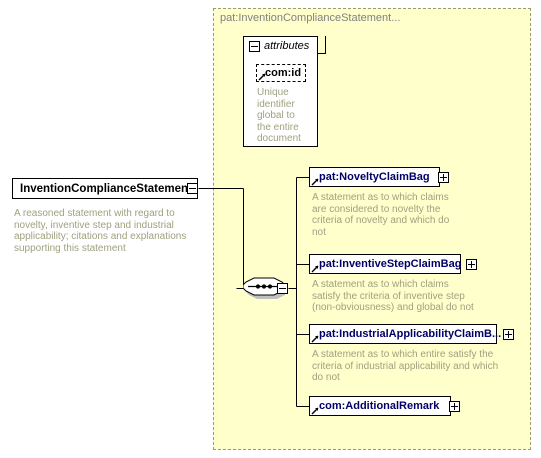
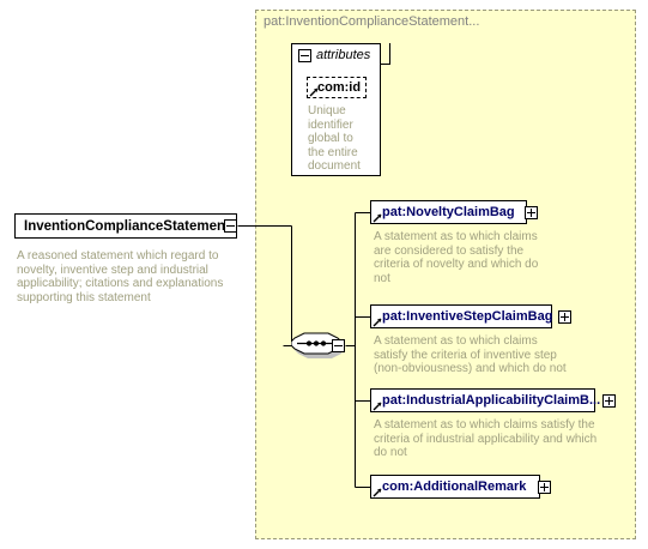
  pat:InventionComplianceStatement...
  InventionComplianceStatemen
- A reasoned statement with regard to novelty, inventive step and industrial applicability; citations and explanations supporting this statement
+ A reasoned statement which regard to novelty, inventive step and industrial applicability; citations and explanations supporting this statement
  attributes
  com:id
  Unique identifier global to the entire document
  pat:NoveltyClaimBag
- A statement as to which claims are considered to novelty the criteria of novelty and which do not
+ A statement as to which claims are considered to satisfy the criteria of novelty and which do not
  pat:InventiveStepClaimBag
- A statement as to which claims satisfy the criteria of inventive step (non-obviousness) and global do not
+ A statement as to which claims satisfy the criteria of inventive step (non-obviousness) and which do not
  pat:IndustrialApplicabilityClaimB...
- A statement as to which entire satisfy the criteria of industrial applicability and which do not
+ A statement as to which claims satisfy the criteria of industrial applicability and which do not
  com:AdditionalRemark
